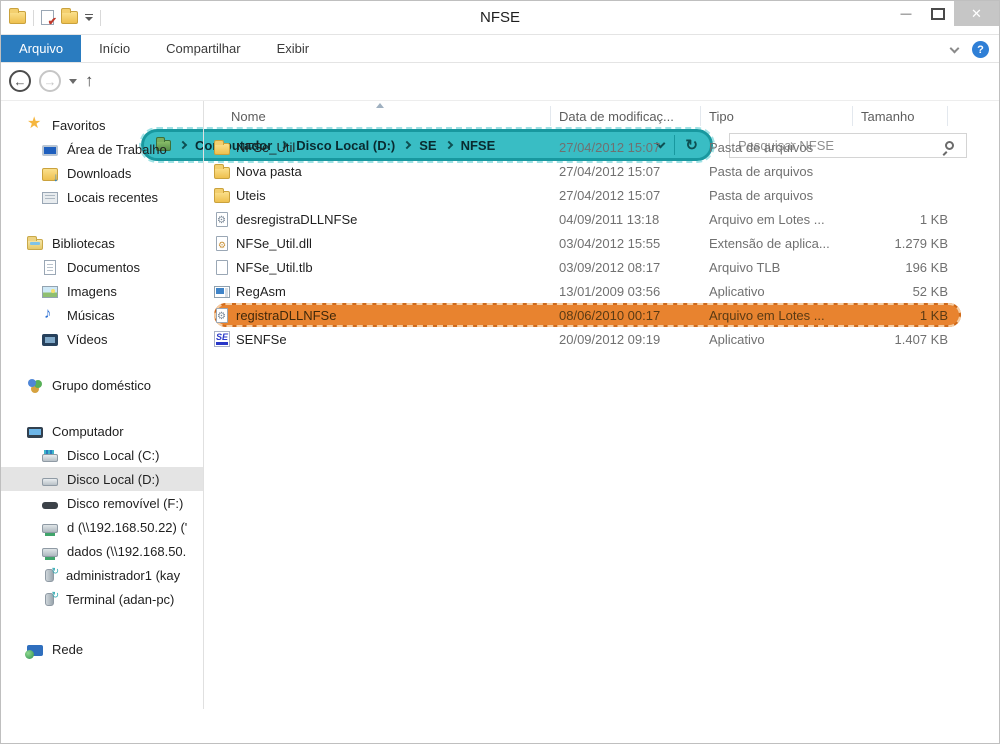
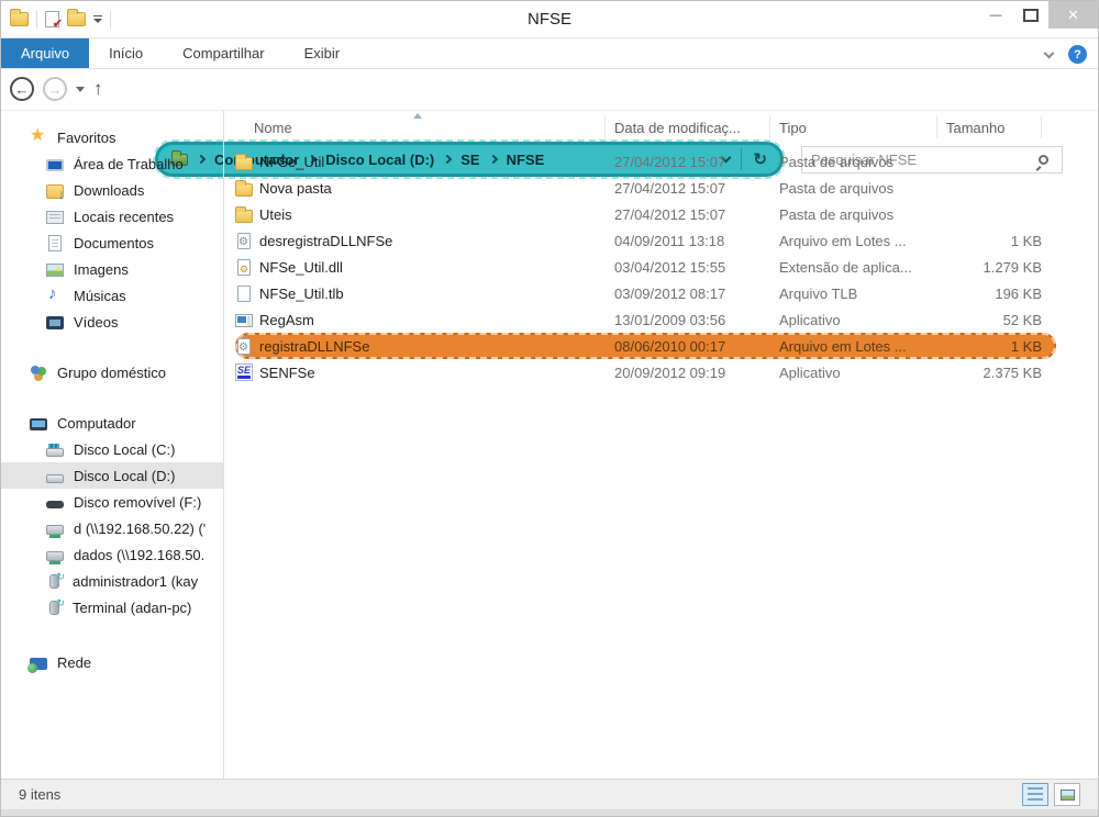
  NFSE
  ?
  Arquivo
  Início
  Compartilhar
  Exibir
  Coutador
  Disco Local (D:)
  SE
  NFSE
  Pesquisar NFSE
  Favoritos
  Área de Trabalho
  Downloads
  Locais recentes
- Bibliotecas
  Documentos
  Imagens
  Músicas
  Vídeos
  Grupo doméstico
  Computador
  Disco Local (C:)
  Disco Local (D:)
  Disco removível (F:)
  d (\\192.168.50.22) ('
  dados (\\192.168.50.
  administrador1 (kay
  Terminal (adan-pc)
  Rede
  Nome
  Data de modificaç...
  Tipo
  Tamanho
  NFSe_Util
  27/04/2012 15:07
  Pasta de arquivos
  Nova pasta
  27/04/2012 15:07
  Pasta de arquivos
  Uteis
  27/04/2012 15:07
  Pasta de arquivos
  desregistraDLLNFSe
  04/09/2011 13:18
  Arquivo em Lotes ...
  1 KB
  NFSe_Util.dll
  03/04/2012 15:55
  Extensão de aplica...
  1.279 KB
  NFSe_Util.tlb
  03/09/2012 08:17
  Arquivo TLB
  196 KB
  RegAsm
  13/01/2009 03:56
  Aplicativo
  52 KB
  registraDLLNFSe
  08/06/2010 00:17
  Arquivo em Lotes ...
  1 KB
  SENFSe
  20/09/2012 09:19
  Aplicativo
- 1.407 KB
+ 2.375 KB
+ 9 itens
